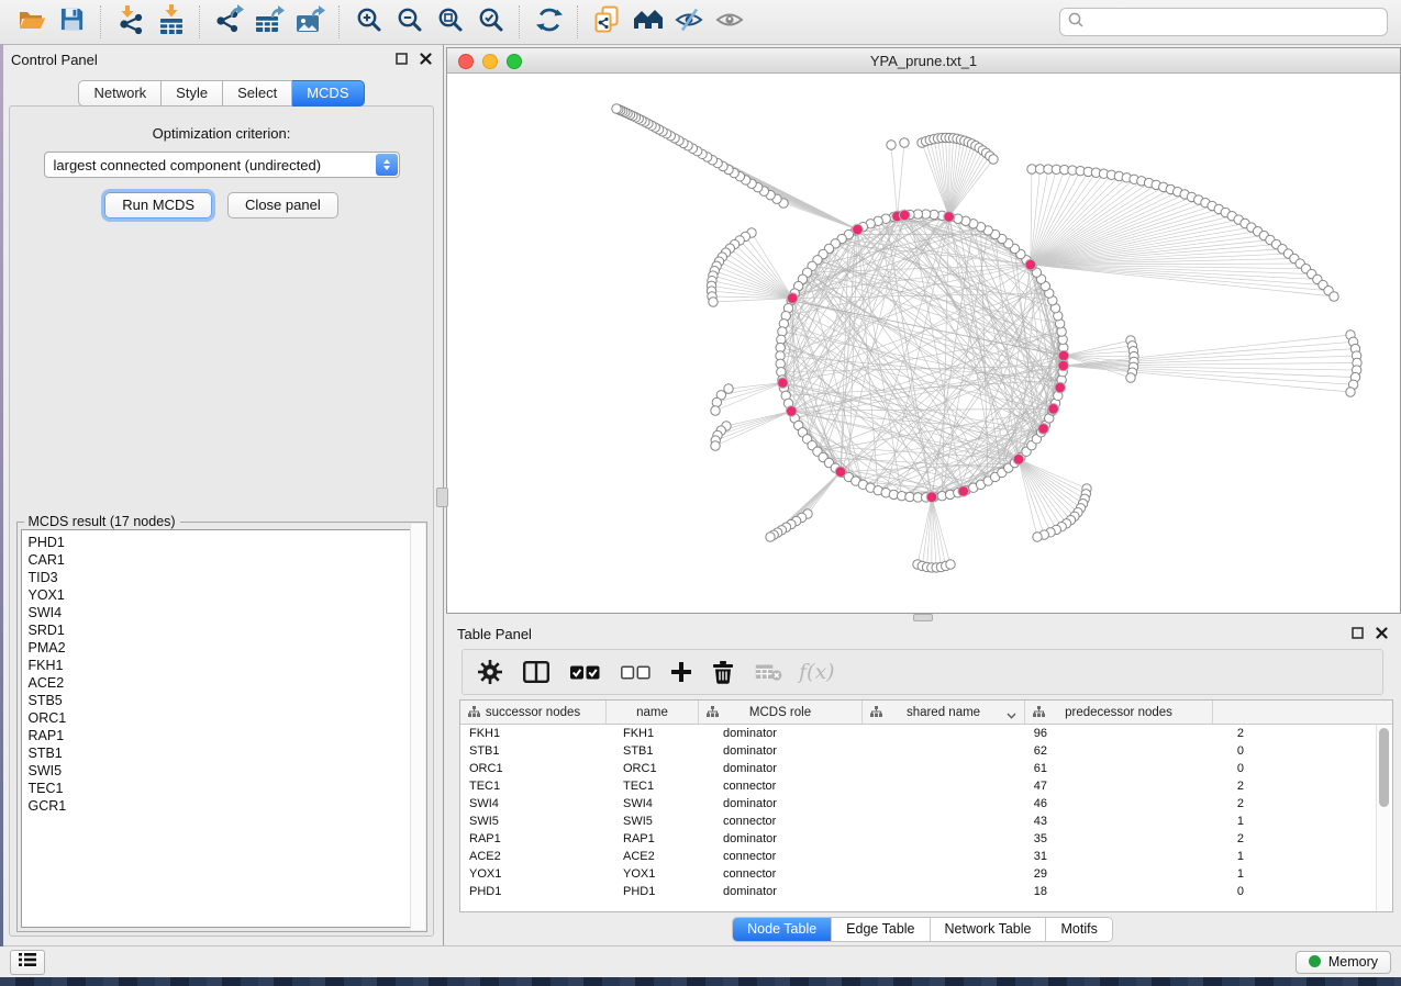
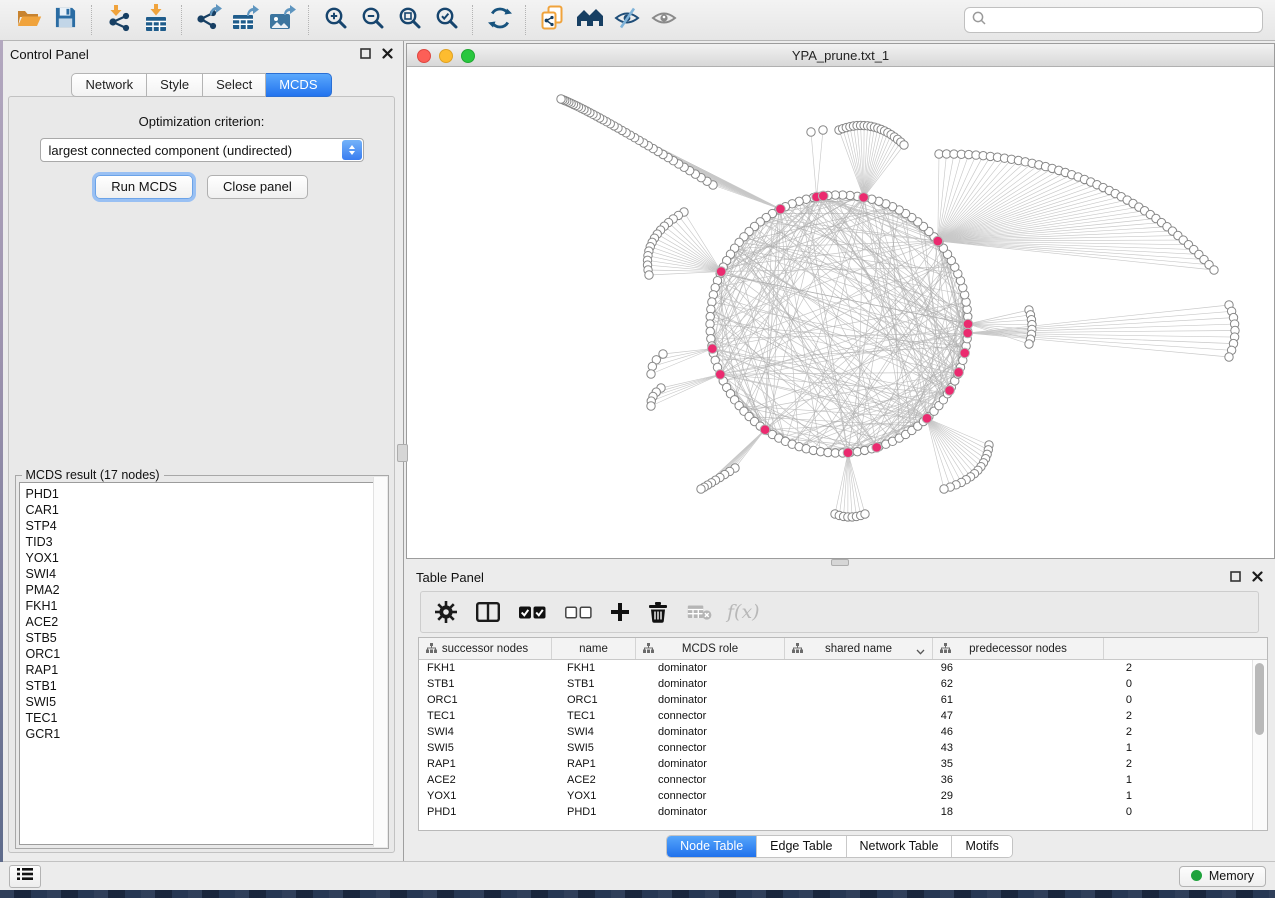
  Control Panel
  Network
  Style
  Select
  MCDS
  Optimization criterion:
  largest connected component (undirected)
  Run MCDS
  Close panel
  MCDS result (17 nodes)
  PHD1
  CAR1
+ STP4
  TID3
  YOX1
  SWI4
- SRD1
  PMA2
  FKH1
  ACE2
  STB5
  ORC1
  RAP1
  STB1
  SWI5
  TEC1
  GCR1
  YPA_prune.txt_1
  Table Panel
  f(x)
  successor nodes
  name
  MCDS role
  shared name
  predecessor nodes
  FKH1
  FKH1
  dominator
  96
  2
  STB1
  STB1
  dominator
  62
  0
  ORC1
  ORC1
  dominator
  61
  0
  TEC1
  TEC1
  connector
  47
  2
  SWI4
  SWI4
  dominator
  46
  2
  SWI5
  SWI5
  connector
  43
  1
  RAP1
  RAP1
  dominator
  35
  2
  ACE2
  ACE2
  connector
- 31
+ 36
  1
  YOX1
  YOX1
  connector
  29
  1
  PHD1
  PHD1
  dominator
  18
  0
  Node Table
  Edge Table
  Network Table
  Motifs
  Memory
